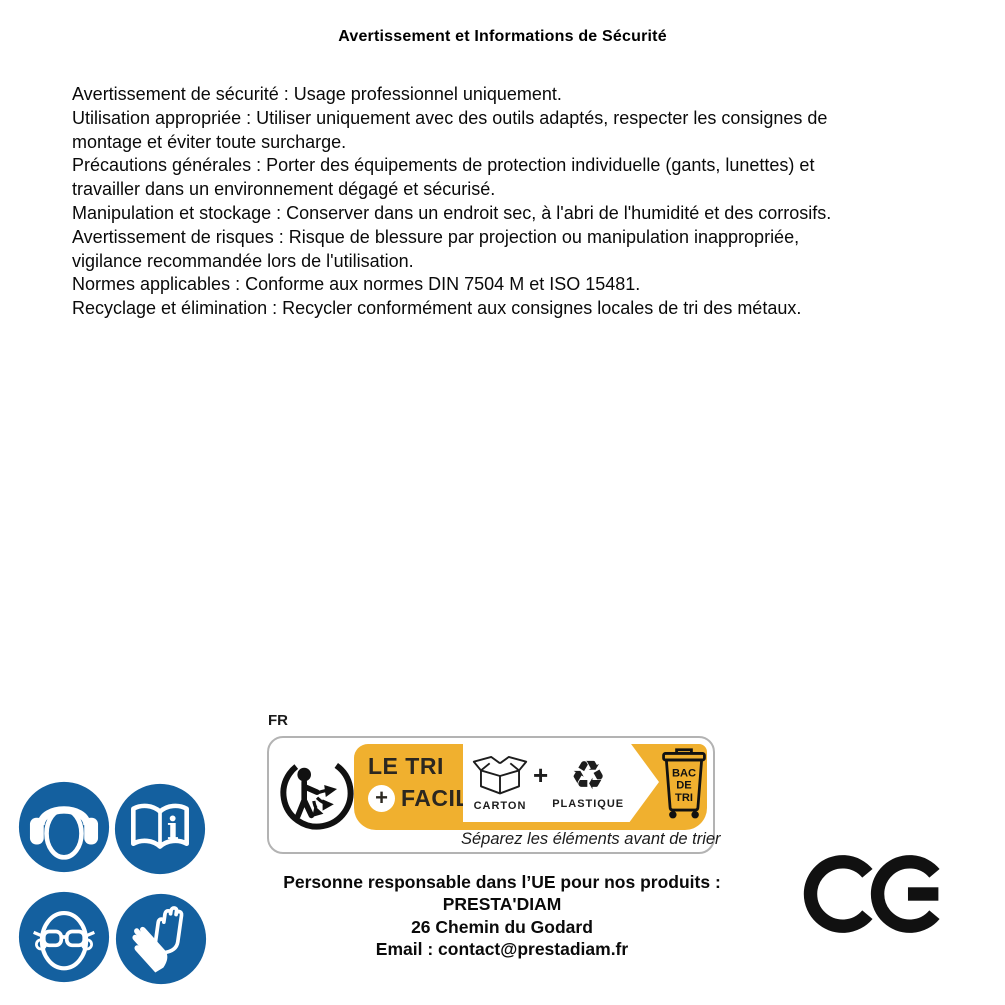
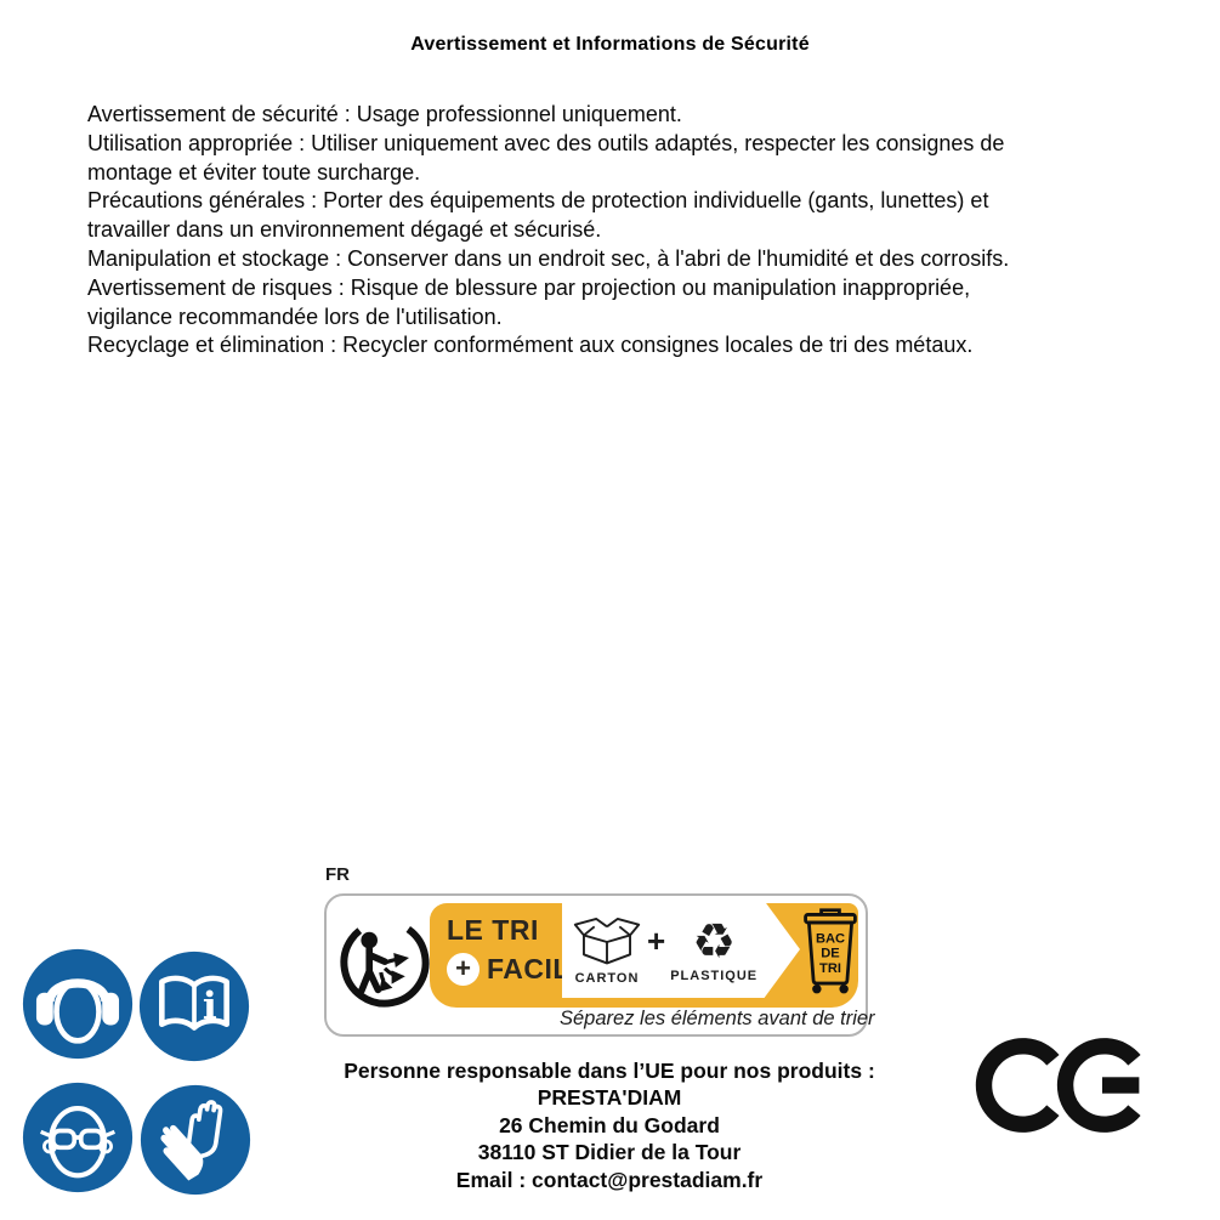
  Avertissement et Informations de Sécurité
  Avertissement de sécurité : Usage professionnel uniquement.
  Utilisation appropriée : Utiliser uniquement avec des outils adaptés, respecter les consignes de
  montage et éviter toute surcharge.
  Précautions générales : Porter des équipements de protection individuelle (gants, lunettes) et
  travailler dans un environnement dégagé et sécurisé.
  Manipulation et stockage : Conserver dans un endroit sec, à l'abri de l'humidité et des corrosifs.
  Avertissement de risques : Risque de blessure par projection ou manipulation inappropriée,
  vigilance recommandée lors de l'utilisation.
- Normes applicables : Conforme aux normes DIN 7504 M et ISO 15481.
  Recyclage et élimination : Recycler conformément aux consignes locales de tri des métaux.
  i
  FR
  LE TRI
  +
  FACIL
  CARTON
  +
  ♻
  PLASTIQUE
  BAC
  DE
  TRI
  Séparez les éléments avant de trier
  Personne responsable dans l’UE pour nos produits :
  PRESTA'DIAM
  26 Chemin du Godard
+ 38110 ST Didier de la Tour
  Email : contact@prestadiam.fr
